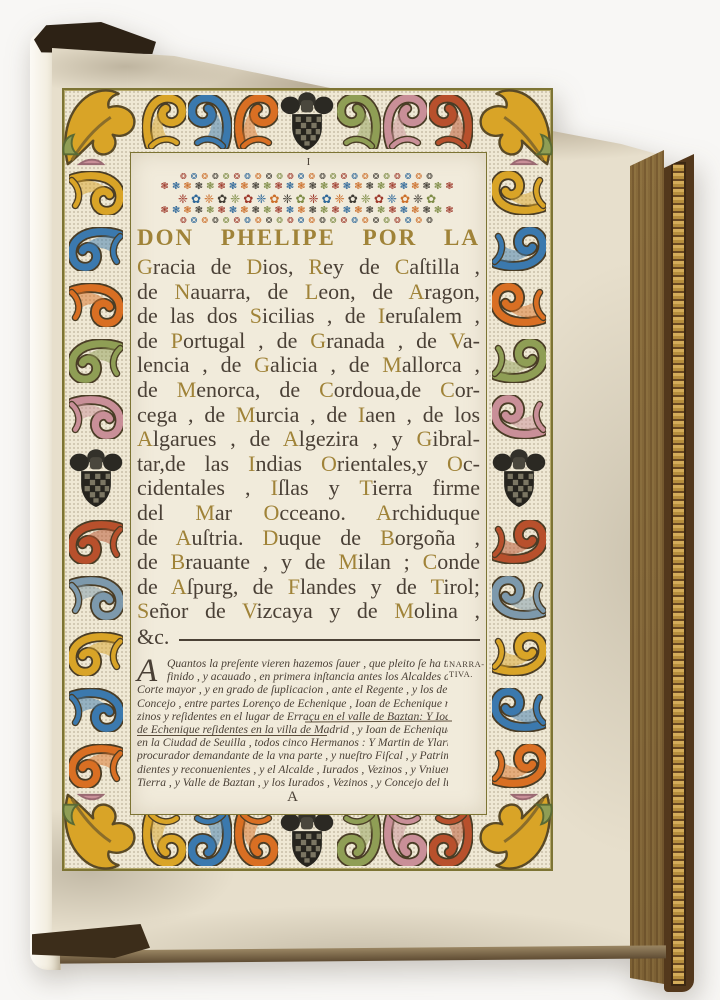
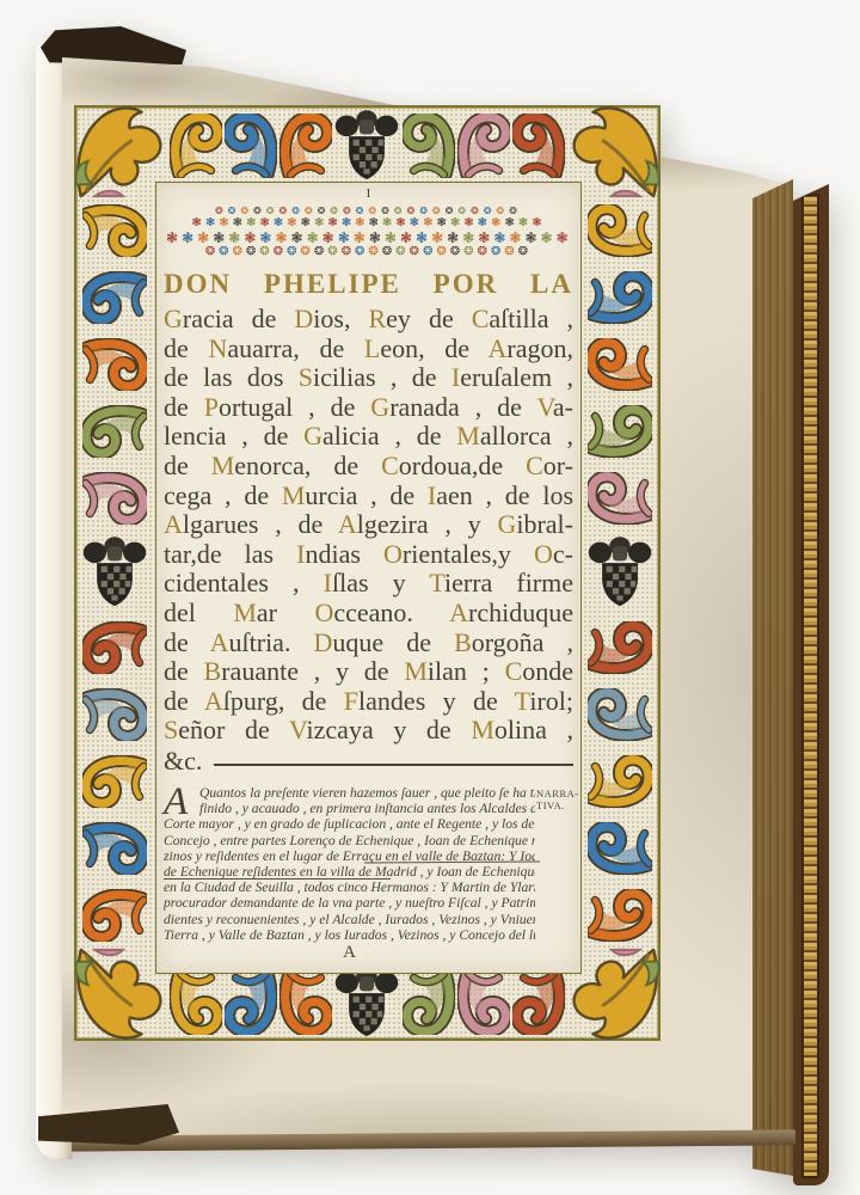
  I
  ❂❂❂❂❂❂❂❂❂❂❂❂❂❂❂❂❂❂❂❂❂❂❂❂
  ❃❃❃❃❃❃❃❃❃❃❃❃❃❃❃❃❃❃❃❃❃❃❃❃❃❃
- ❈✿❈✿❈✿❈✿❈✿❈✿❈✿❈✿❈✿❈✿
  ❃❃❃❃❃❃❃❃❃❃❃❃❃❃❃❃❃❃❃❃❃❃❃❃❃❃
  ❂❂❂❂❂❂❂❂❂❂❂❂❂❂❂❂❂❂❂❂❂❂❂❂
  DON PHELIPE POR LA
  Gracia de Dios, Rey de Caſtilla ,
  de Nauarra, de Leon, de Aragon,
  de las dos Sicilias , de Ieruſalem ,
  de Portugal , de Granada , de Va-
  lencia , de Galicia , de Mallorca ,
  de Menorca, de Cordoua,de Cor-
  cega , de Murcia , de Iaen , de los
  Algarues , de Algezira , y Gibral-
  tar,de las Indias Orientales,y Oc-
  cidentales , Iſlas y Tierra firme
  del Mar Occeano. Archiduque
  de Auſtria. Duque de Borgoña ,
  de Brauante , y de Milan ; Conde
  de Aſpurg, de Flandes y de Tirol;
  Señor de Vizcaya y de Molina ,
  &c.
  A
  Quantos la preſente vieren hazemos ſauer , que pleito ſe ha t
  finido , y acauado , en primera inſtancia antes los Alcaldes d
  Corte mayor , y en grado de ſuplicacion , ante el Regente , y los de
  Concejo , entre partes Lorenço de Echenique , Ioan de Echenique
  zinos y reſidentes en el lugar de Erraçu en el valle de Baztan: Y Ioa
  de Echenique reſidentes en la villa de Madrid , y Ioan de Echeniqu
  en la Ciudad de Seuilla , todos cinco Hermanos : Y Martin de Ylar
  procurador demandante de la vna parte , y nueſtro Fiſcal , y Patrim
  dientes y reconuenientes , y el Alcalde , Iurados , Vezinos , y Vniue
  Tierra , y Valle de Baztan , y los Iurados , Vezinos , y Concejo del l
  NARRA-
  TIVA.
  A
